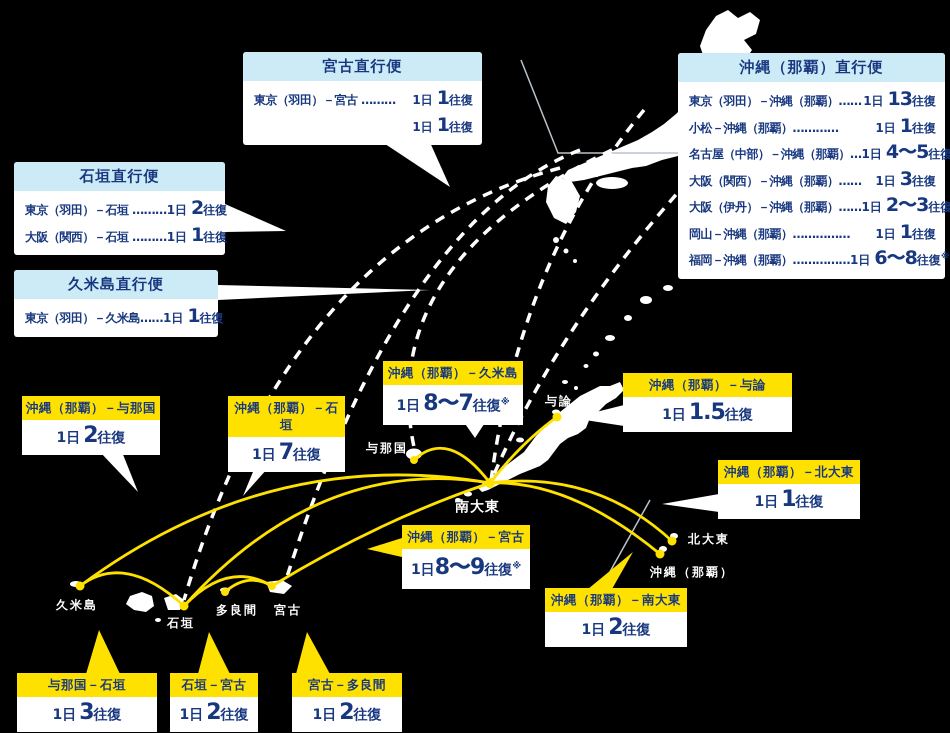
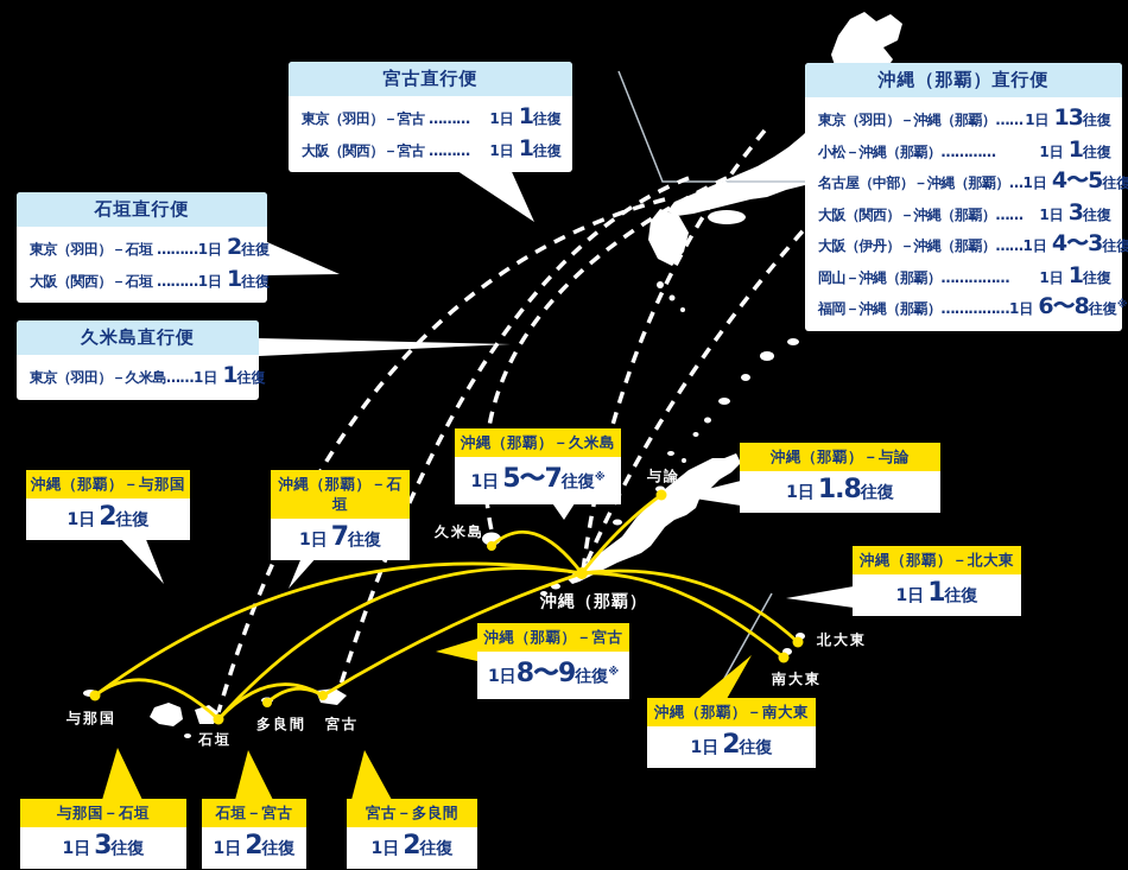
  宮古直行便
  東京（羽田）－宮古 ………
  1日 1往復
+ 大阪（関西）－宮古 ………
  1日 1往復
  沖縄（那覇）直行便
  東京（羽田）－沖縄（那覇）……
  1日 13往復
  小松－沖縄（那覇）…………
  1日 1往復
  名古屋（中部）－沖縄（那覇）…
  1日 4〜5往復
  大阪（関西）－沖縄（那覇）……
  1日 3往復
  大阪（伊丹）－沖縄（那覇）……
- 1日 2〜3往復
+ 1日 4〜3往復
  岡山－沖縄（那覇）……………
  1日 1往復
  福岡－沖縄（那覇）……………
  1日 6〜8往復※
  石垣直行便
  東京（羽田）－石垣 ………
  1日 2往復
  大阪（関西）－石垣 ………
  1日 1往復
  久米島直行便
  東京（羽田）－久米島……
  1日 1往復
  沖縄（那覇）－与那国
  1日 2往復
  沖縄（那覇）－石垣
  1日 7往復
  沖縄（那覇）－久米島
- 1日 8〜7往復※
+ 1日 5〜7往復※
  沖縄（那覇）－与論
- 1日 1.5往復
+ 1日 1.8往復
  沖縄（那覇）－北大東
  1日 1往復
  沖縄（那覇）－宮古
  1日8〜9往復※
  沖縄（那覇）－南大東
  1日 2往復
  与那国－石垣
  1日 3往復
  石垣－宮古
  1日 2往復
  宮古－多良間
  1日 2往復
  与論
- 与那国
+ 久米島
- 南大東
+ 沖縄（那覇）
  北大東
- 沖縄（那覇）
+ 南大東
- 久米島
+ 与那国
  石垣
  多良間
  宮古
